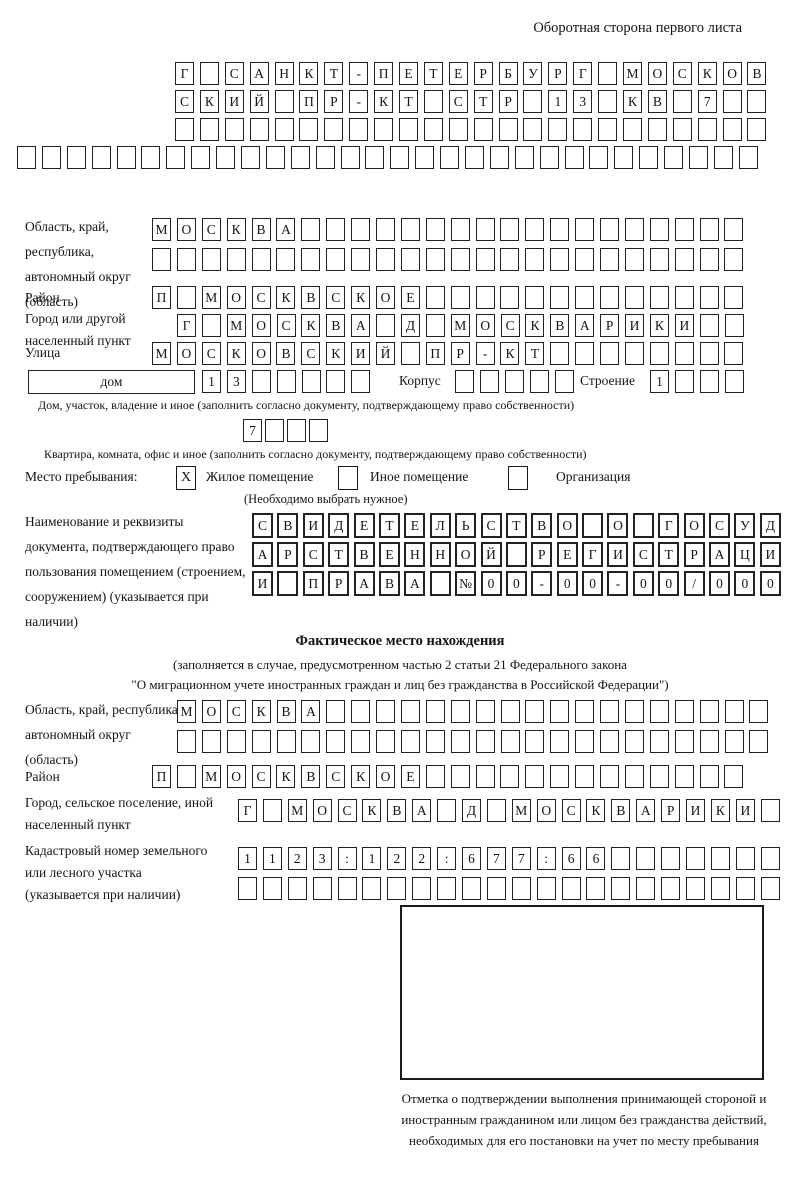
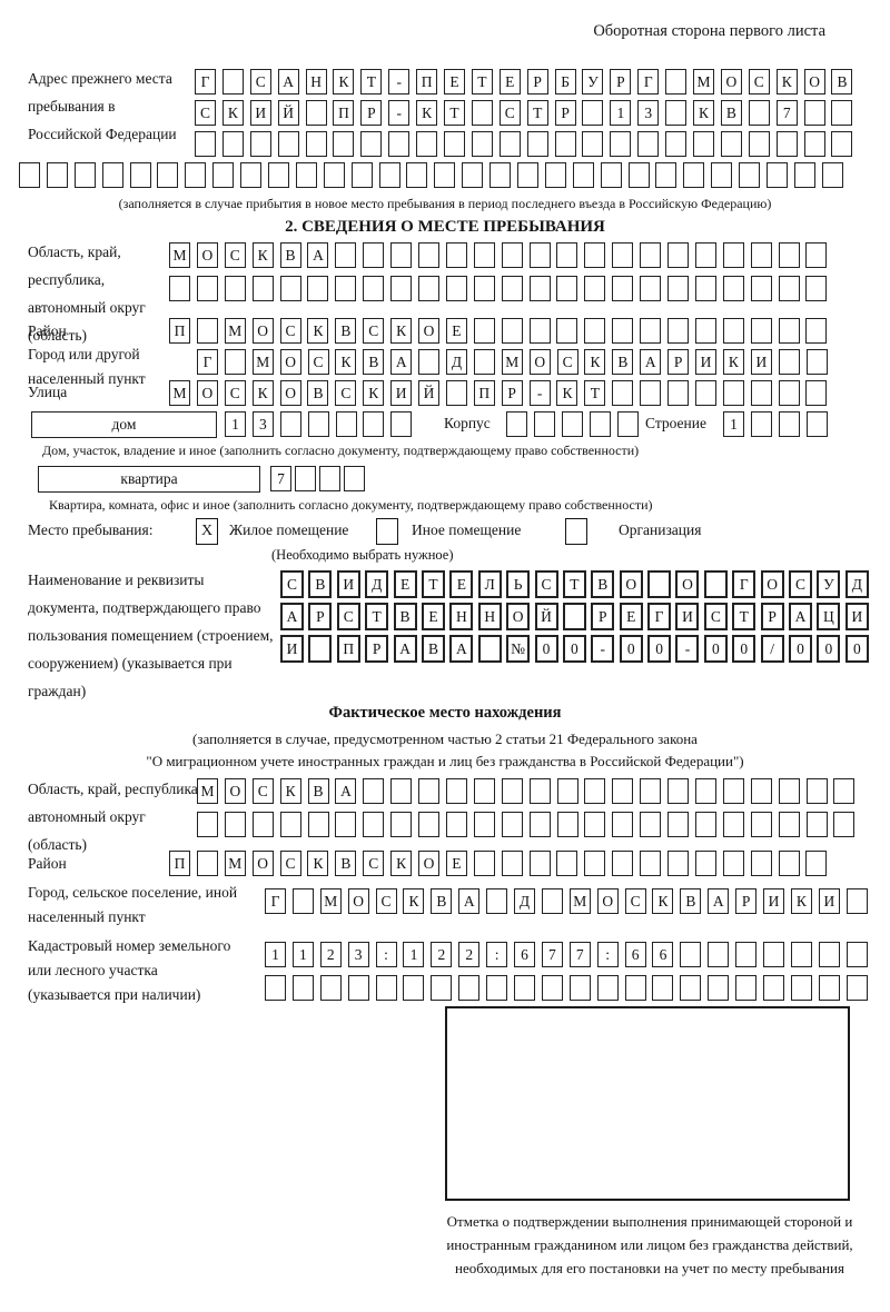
  Оборотная сторона первого листа
+ Адрес прежнего места пребывания в Российской Федерации
  Г С А Н К Т - П Е Т Е Р Б У Р Г М О С К О В
  С К И Й П Р - К Т С Т Р 1 3 К В 7
+ (заполняется в случае прибытия в новое место пребывания в период последнего въезда в Российскую Федерацию)
+ 2. СВЕДЕНИЯ О МЕСТЕ ПРЕБЫВАНИЯ
  Область, край, республика, автономный округ (область)
  М О С К В А
  Район
  П М О С К В С К О Е
  Город или другой населенный пункт
  Г М О С К В А Д М О С К В А Р И К И
  Улица
  М О С К О В С К И Й П Р - К Т
  дом
  1 3
  Корпус
  Строение
  1
  Дом, участок, владение и иное (заполнить согласно документу, подтверждающему право собственности)
+ квартира
  7
  Квартира, комната, офис и иное (заполнить согласно документу, подтверждающему право собственности)
  Место пребывания:
  X
  Жилое помещение
  Иное помещение
  Организация
  (Необходимо выбрать нужное)
- Наименование и реквизиты документа, подтверждающего право пользования помещением (строением, сооружением) (указывается при наличии)
+ Наименование и реквизиты документа, подтверждающего право пользования помещением (строением, сооружением) (указывается при граждан)
  С В И Д Е Т Е Л Ь С Т В О О Г О С У Д
  А Р С Т В Е Н Н О Й Р Е Г И С Т Р А Ц И
  И П Р А В А № 0 0 - 0 0 - 0 0 / 0 0 0
  Фактическое место нахождения
  (заполняется в случае, предусмотренном частью 2 статьи 21 Федерального закона
  "О миграционном учете иностранных граждан и лиц без гражданства в Российской Федерации")
  Область, край, республика автономный округ (область)
  М О С К В А
  Район
  П М О С К В С К О Е
  Город, сельское поселение, иной населенный пункт
  Г М О С К В А Д М О С К В А Р И К И
  Кадастровый номер земельного или лесного участка (указывается при наличии)
  1 1 2 3 : 1 2 2 : 6 7 7 : 6 6
  Отметка о подтверждении выполнения принимающей стороной и иностранным гражданином или лицом без гражданства действий, необходимых для его постановки на учет по месту пребывания
